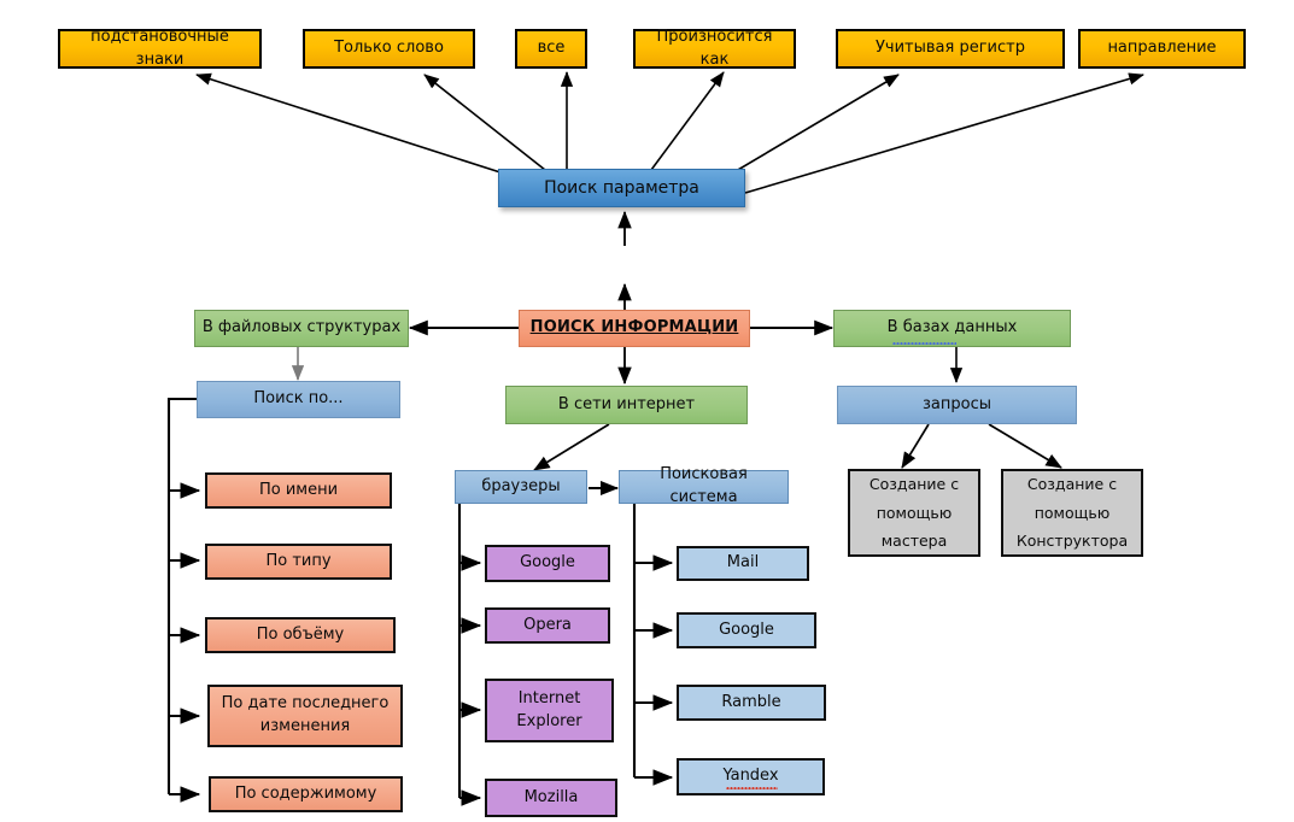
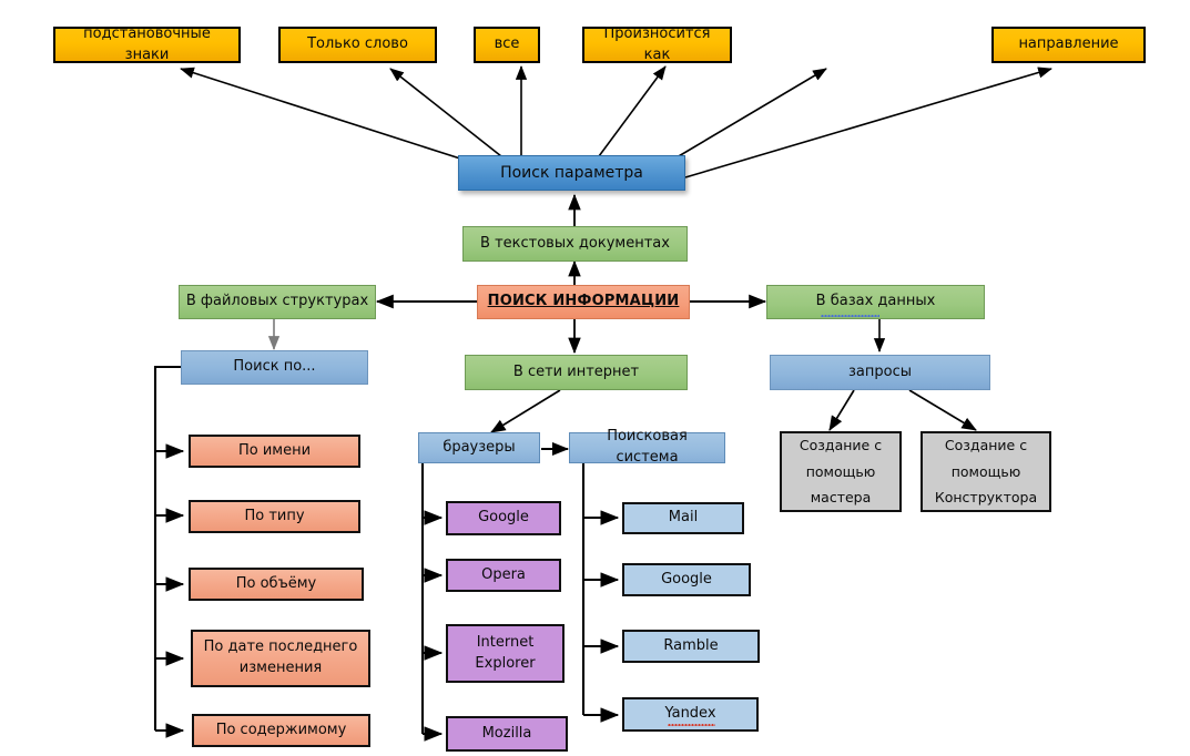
  подстановочные знаки
  Только слово
  все
  Произносится как
- Учитывая регистр
  направление
  Поиск параметра
+ В текстовых документах
  В файловых структурах
  ПОИСК ИНФОРМАЦИИ
  В базах данных
  Поиск по...
  В сети интернет
  запросы
  По имени
  По типу
  По объёму
  По дате последнего изменения
  По содержимому
  браузеры
  Поисковая система
  Google
  Opera
  Internet Explorer
  Mozilla
  Mail
  Google
  Ramble
  Yandex
  Создание с помощью мастера
  Создание с помощью Конструктора
